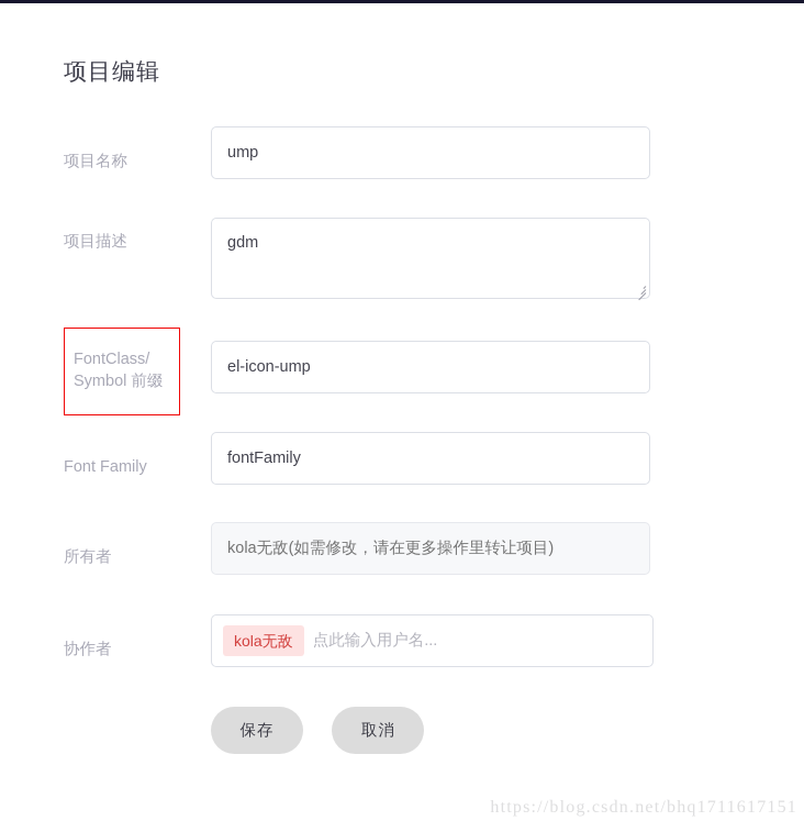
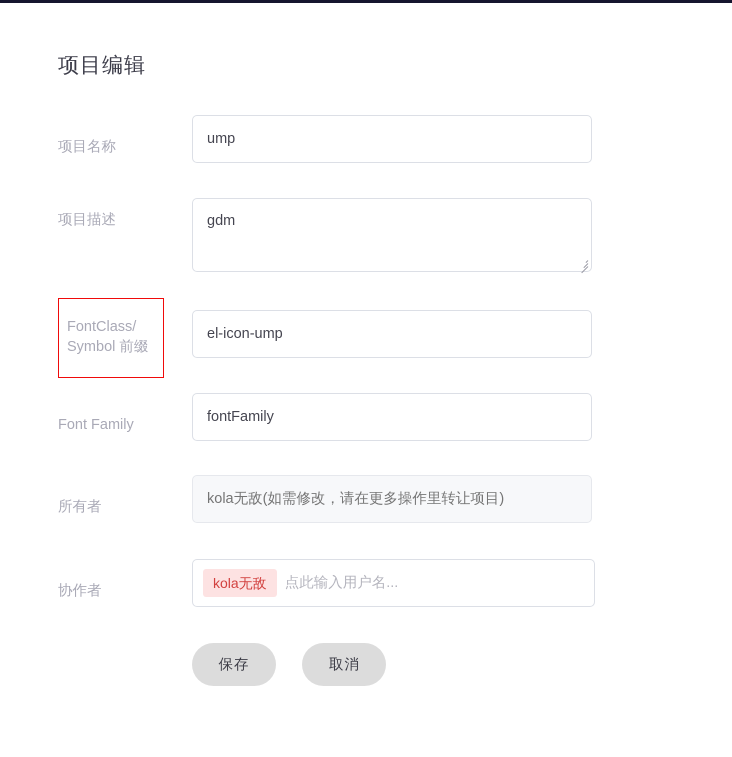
  项目编辑
  项目名称
  ump
  项目描述
  gdm
  FontClass/
  Symbol 前缀
  el-icon-ump
  Font Family
  fontFamily
  所有者
  kola无敌(如需修改，请在更多操作里转让项目)
  协作者
  kola无敌
  点此输入用户名...
  保存 取消
- https://blog.csdn.net/bhq1711617151
